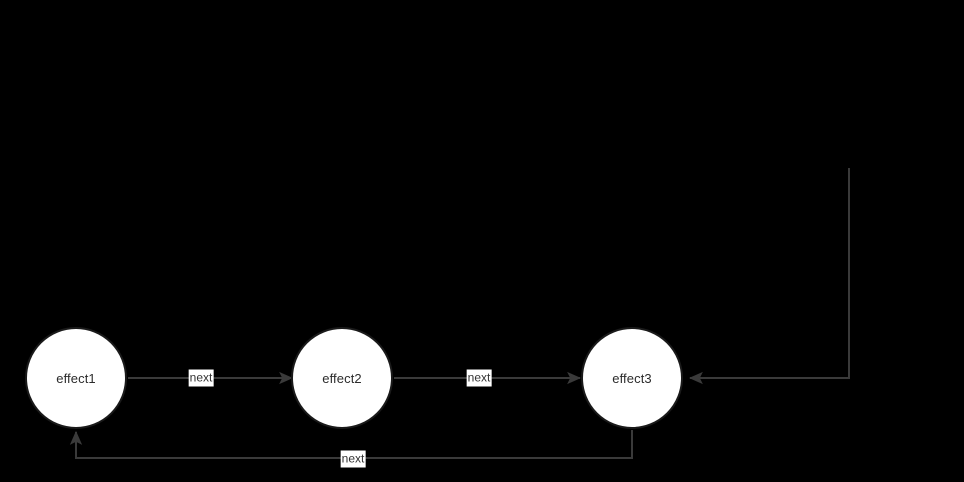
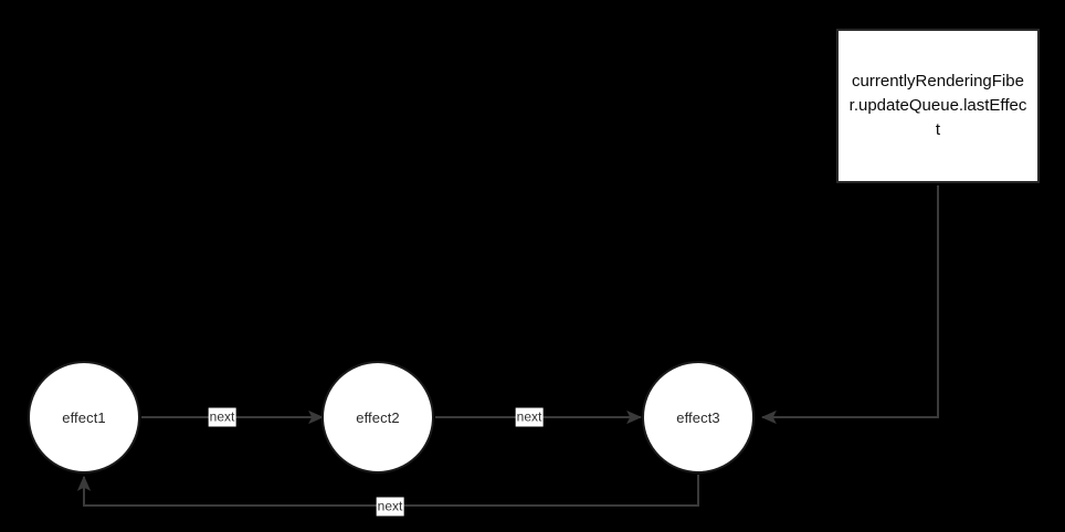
  effect1
  effect2
  effect3
+ currentlyRenderingFiber.updateQueue.lastEffect
  next
  next
  next
